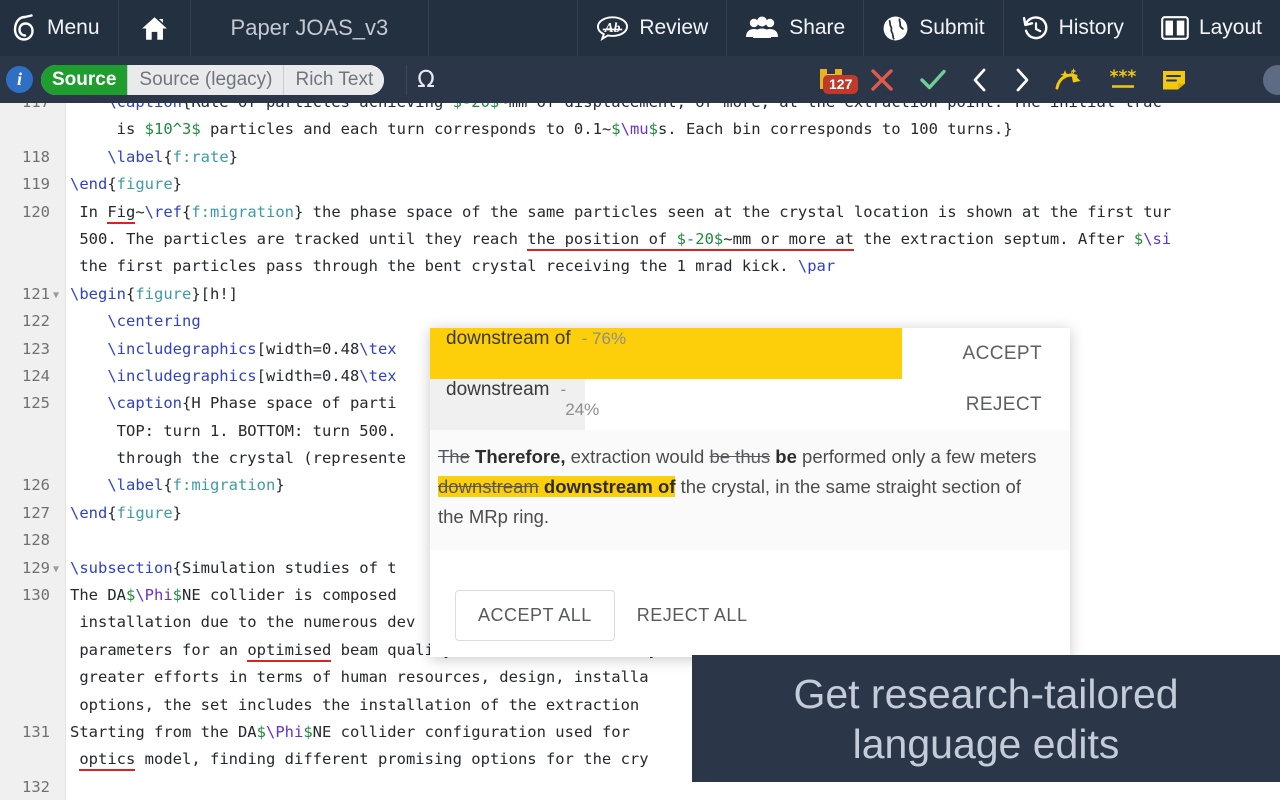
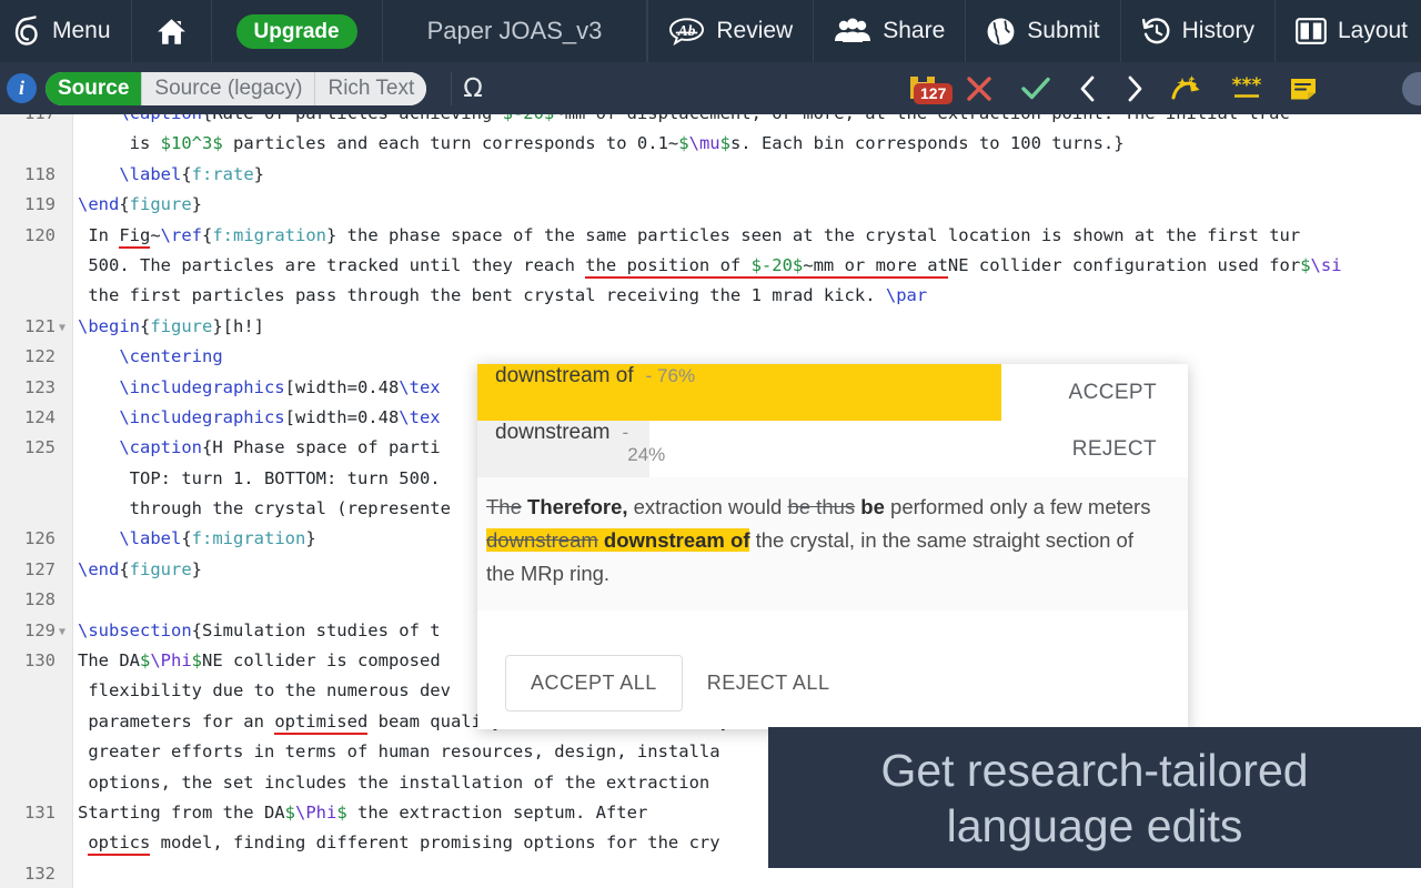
  Menu
+ Upgrade
  Paper JOAS_v3
  Ab
  Review
  Share
  Submit
  History
  Layout
  i
  Source
  Source (legacy)
  Rich Text
  Ω
  127
  ***
  is $10^3$ particles and each turn corresponds to 0.1~$\mu$s. Each bin corresponds to 100 turns.}
  118
  \label{f:rate}
  119
  \end{figure}
  120
  In Fig~\ref{f:migration} the phase space of the same particles seen at the crystal location is shown at the first tur
- 500. The particles are tracked until they reach the position of $-20$~mm or more at the extraction septum. After $\si
+ 500. The particles are tracked until they reach the position of $-20$~mm or more atNE collider configuration used for$\si
  the first particles pass through the bent crystal receiving the 1 mrad kick. \par
  121
  ▼
  \begin{figure}[h!]
  122
  \centering
  123
  \includegraphics[width=0.48\tex
  124
  \includegraphics[width=0.48\tex
  125
  \caption{H Phase space of parti
  TOP: turn 1. BOTTOM: turn 500.
  through the crystal (represente
  126
  \label{f:migration}
  127
  \end{figure}
  128
  129
  ▼
  \subsection{Simulation studies of t
  130
  The DA$\Phi$NE collider is composed
- installation due to the numerous dev
+ flexibility due to the numerous dev
  greater efforts in terms of human resources, design, installa
  options, the set includes the installation of the extraction
  131
- Starting from the DA$\Phi$NE collider configuration used for
+ Starting from the DA$\Phi$ the extraction septum. After
  optics model, finding different promising options for the cry
  132
  downstream of
  - 76%
  ACCEPT
  downstream
  - 24%
  REJECT
  The Therefore, extraction would be thus be performed only a few meters downstream downstream of the crystal, in the same straight section of the MRp ring.
  ACCEPT ALL
  REJECT ALL
  Get research-tailored
  language edits
